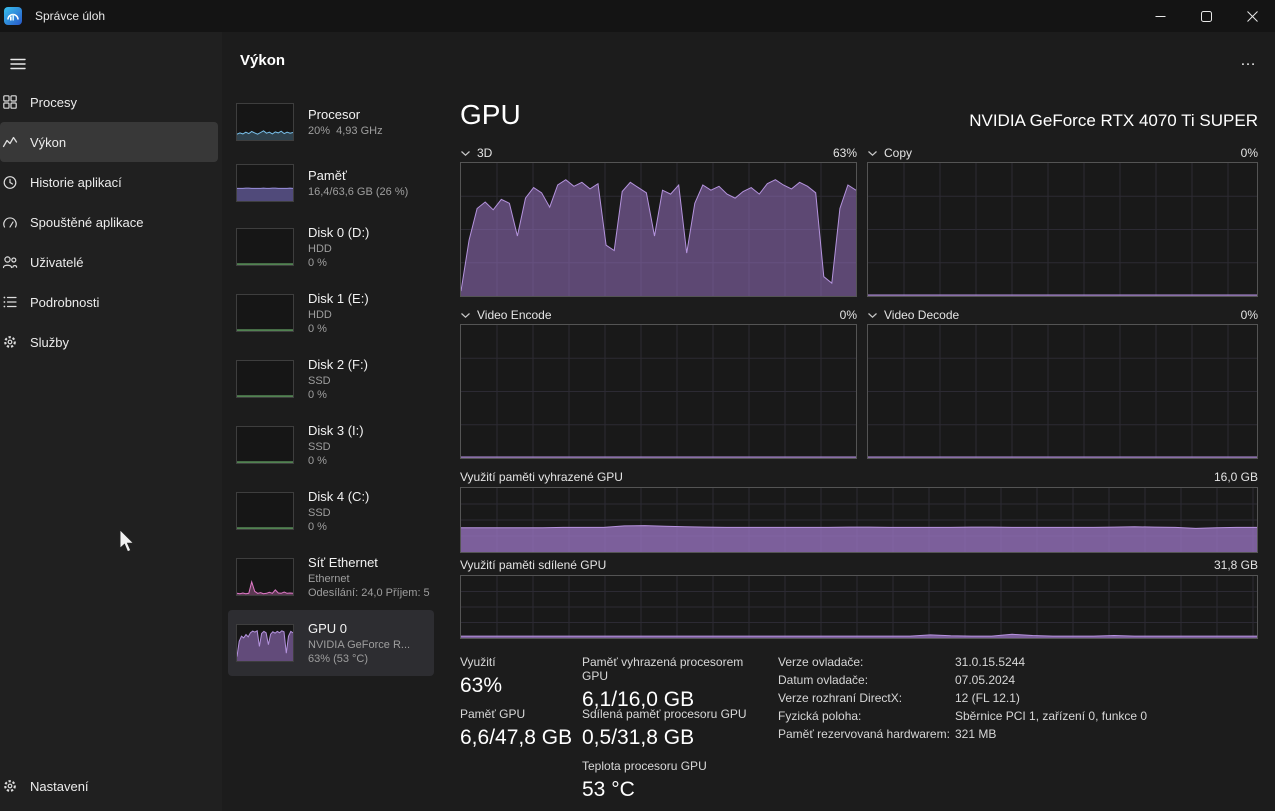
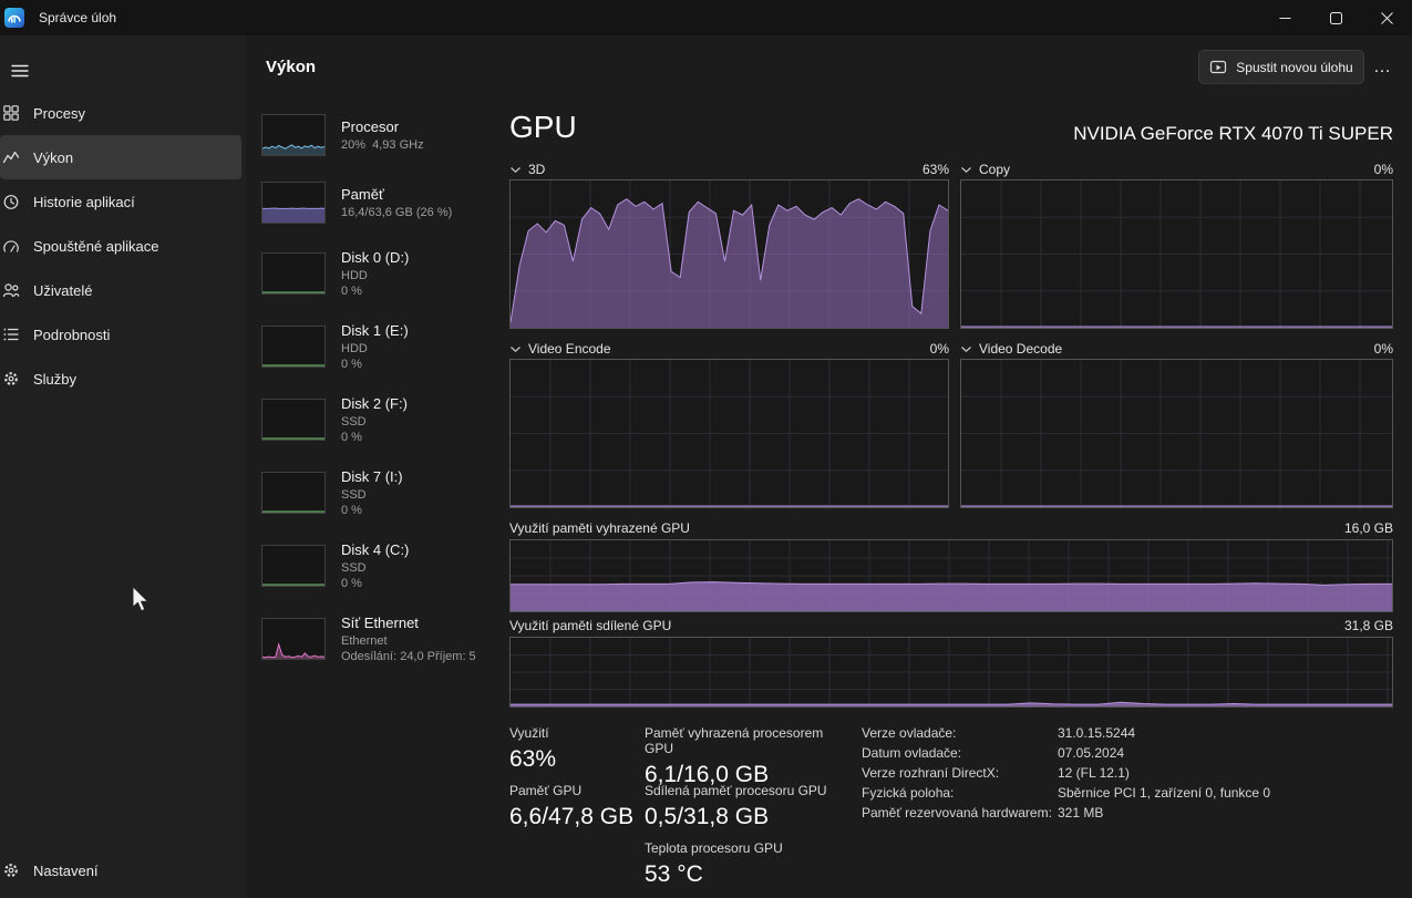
  Správce úloh
  Procesy
  Výkon
  Historie aplikací
  Spouštěné aplikace
  Uživatelé
  Podrobnosti
  Služby
  Nastavení
  Výkon
+ Spustit novou úlohu
  …
  Procesor
  20% 4,93 GHz
  Paměť
  16,4/63,6 GB (26 %)
  Disk 0 (D:)
  HDD
  0 %
  Disk 1 (E:)
  HDD
  0 %
  Disk 2 (F:)
  SSD
  0 %
- Disk 3 (I:)
+ Disk 7 (I:)
  SSD
  0 %
  Disk 4 (C:)
  SSD
  0 %
  Síť Ethernet
  Ethernet
  Odesílání: 24,0 Příjem: 5
- GPU 0
- NVIDIA GeForce R...
- 63% (53 °C)
  GPU
  NVIDIA GeForce RTX 4070 Ti SUPER
  3D
  63%
  Copy
  0%
  Video Encode
  0%
  Video Decode
  0%
  Využití paměti vyhrazené GPU
  16,0 GB
  Využití paměti sdílené GPU
  31,8 GB
  Využití
  63%
  Paměť GPU
  6,6/47,8 GB
  Paměť vyhrazená procesorem GPU
  6,1/16,0 GB
  Sdílená paměť procesoru GPU
  0,5/31,8 GB
  Teplota procesoru GPU
  53 °C
  Verze ovladače: 31.0.15.5244
  Datum ovladače: 07.05.2024
  Verze rozhraní DirectX: 12 (FL 12.1)
  Fyzická poloha: Sběrnice PCI 1, zařízení 0, funkce 0
  Paměť rezervovaná hardwarem: 321 MB
